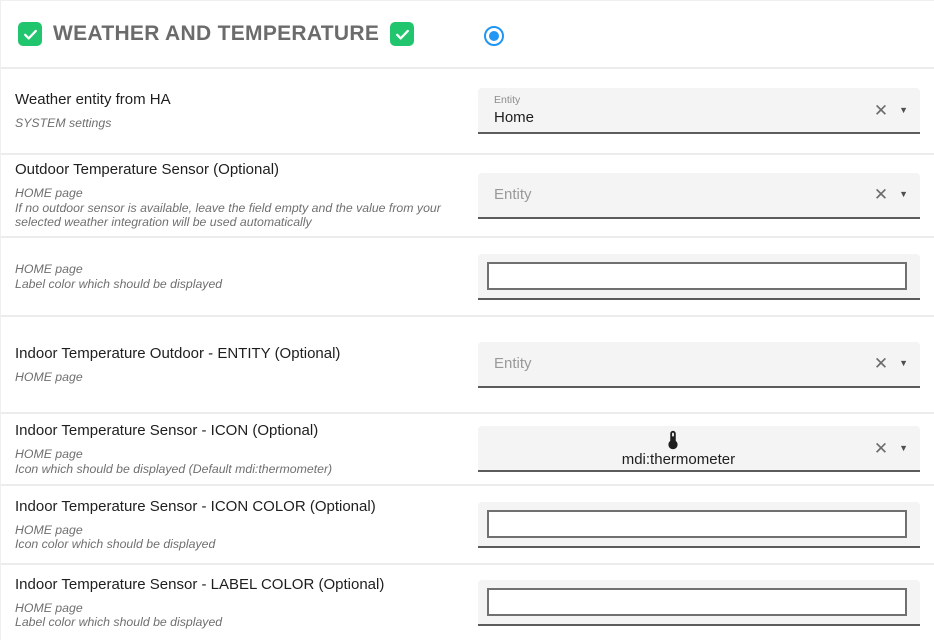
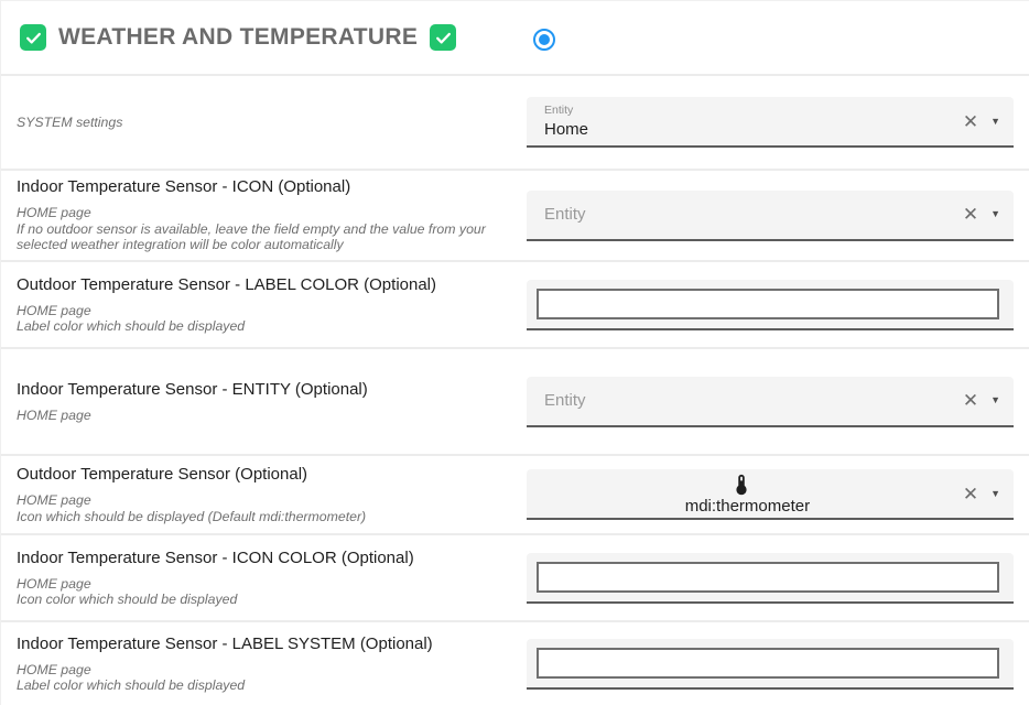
  WEATHER AND TEMPERATURE
- Weather entity from HA
  SYSTEM settings
  Entity
  Home
  ✕
  ▼
- Outdoor Temperature Sensor (Optional)
+ Indoor Temperature Sensor - ICON (Optional)
  HOME page
- If no outdoor sensor is available, leave the field empty and the value from your selected weather integration will be used automatically
+ If no outdoor sensor is available, leave the field empty and the value from your selected weather integration will be color automatically
  Entity
  ✕
  ▼
+ Outdoor Temperature Sensor - LABEL COLOR (Optional)
  HOME page
  Label color which should be displayed
- Indoor Temperature Outdoor - ENTITY (Optional)
+ Indoor Temperature Sensor - ENTITY (Optional)
  HOME page
  Entity
  ✕
  ▼
- Indoor Temperature Sensor - ICON (Optional)
+ Outdoor Temperature Sensor (Optional)
  HOME page
  Icon which should be displayed (Default mdi:thermometer)
  mdi:thermometer
  ✕
  ▼
  Indoor Temperature Sensor - ICON COLOR (Optional)
  HOME page
  Icon color which should be displayed
- Indoor Temperature Sensor - LABEL COLOR (Optional)
+ Indoor Temperature Sensor - LABEL SYSTEM (Optional)
  HOME page
  Label color which should be displayed
